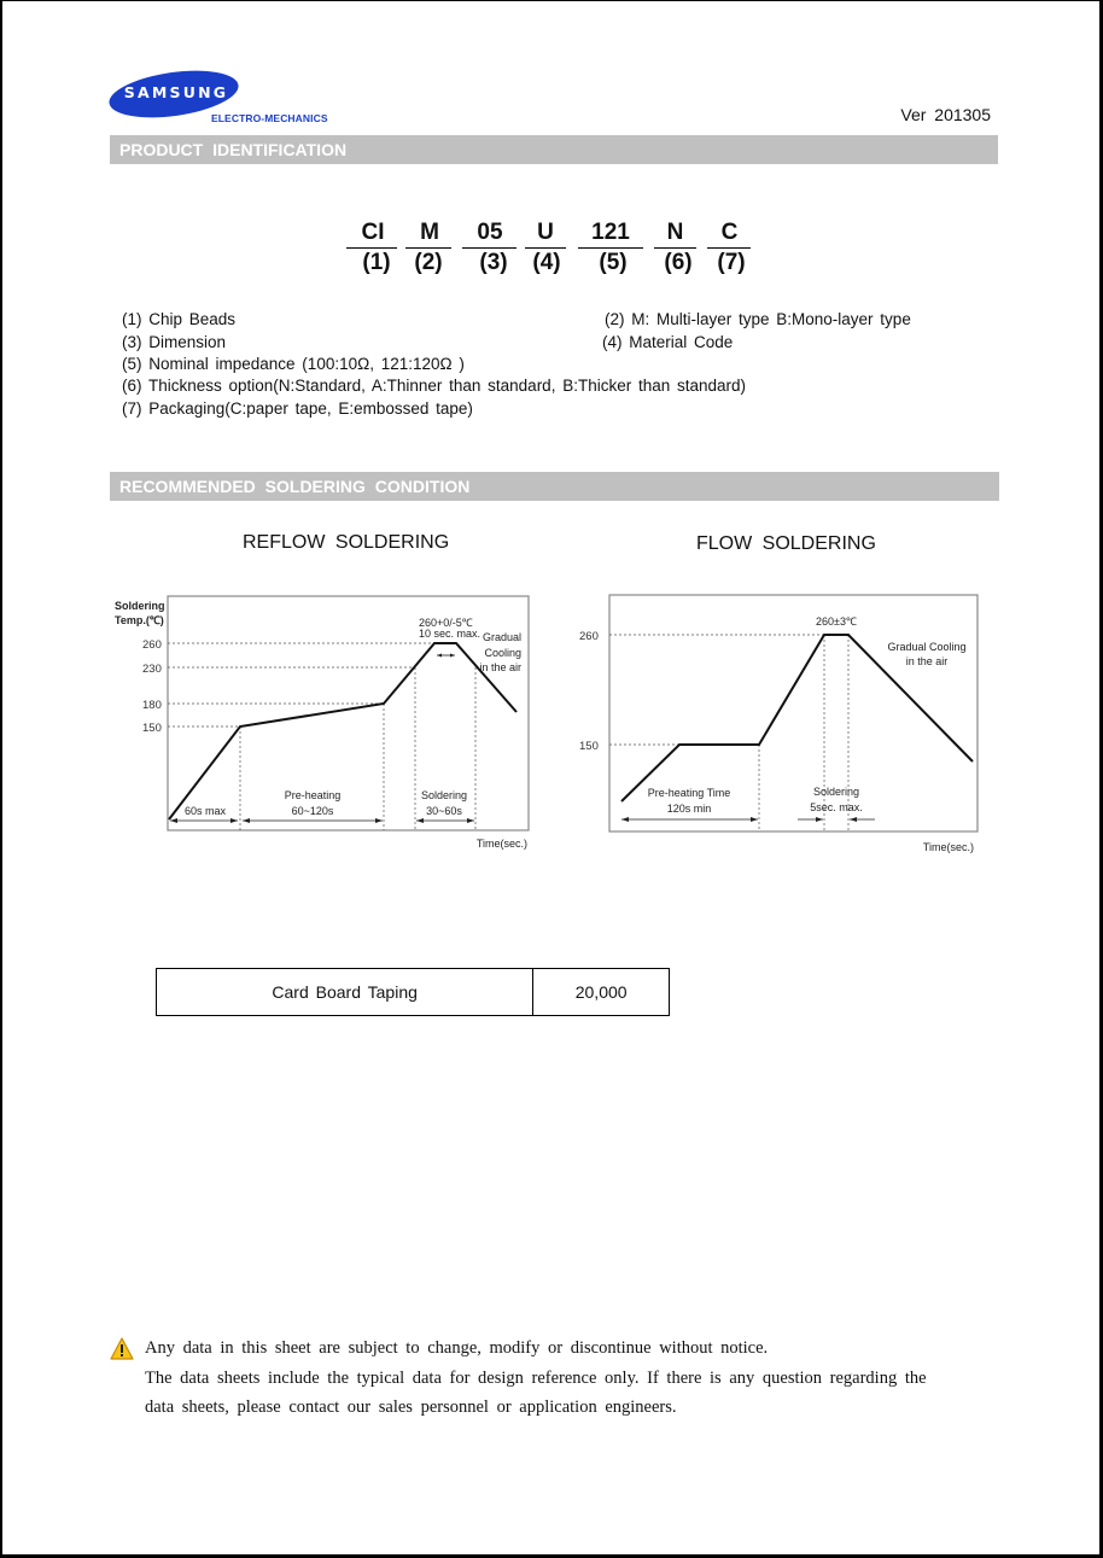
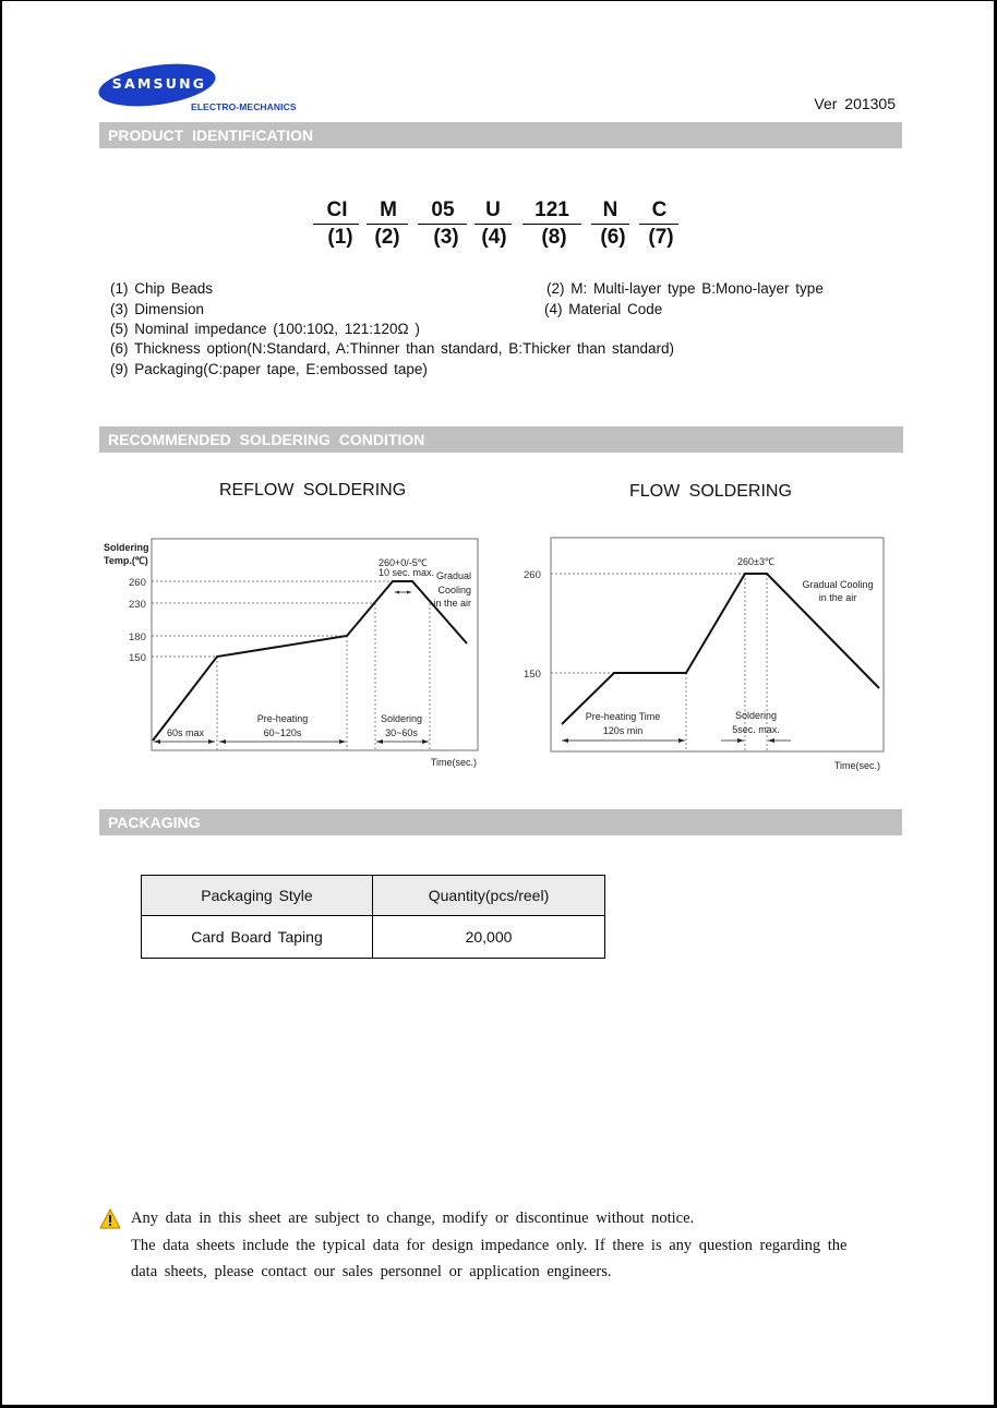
  SAMSUNG
  ELECTRO-MECHANICS
  Ver 201305
  PRODUCT IDENTIFICATION
  CI
  M
  05
  U
  121
  N
  C
  (1)
  (2)
  (3)
  (4)
- (5)
+ (8)
  (6)
  (7)
  (1) Chip Beads
  (2) M: Multi-layer type B:Mono-layer type
  (3) Dimension
  (4) Material Code
  (5) Nominal impedance (100:10Ω, 121:120Ω )
  (6) Thickness option(N:Standard, A:Thinner than standard, B:Thicker than standard)
- (7) Packaging(C:paper tape, E:embossed tape)
+ (9) Packaging(C:paper tape, E:embossed tape)
  RECOMMENDED SOLDERING CONDITION
  REFLOW SOLDERING
  FLOW SOLDERING
  Soldering
  Temp.(℃)
  260
  230
  180
  150
  260+0/-5℃
  10 sec. max.
  Gradual
  Cooling
  in the air
  60s max
  Pre-heating
  60~120s
  Soldering
  30~60s
  Time(sec.)
  260
  150
  260±3℃
  Gradual Cooling
  in the air
  Pre-heating Time
  120s min
  Soldering
  5sec. max.
  Time(sec.)
+ PACKAGING
+ Packaging Style	Quantity(pcs/reel)
  Card Board Taping	20,000
  Any data in this sheet are subject to change, modify or discontinue without notice.
- The data sheets include the typical data for design reference only. If there is any question regarding the
+ The data sheets include the typical data for design impedance only. If there is any question regarding the
  data sheets, please contact our sales personnel or application engineers.
